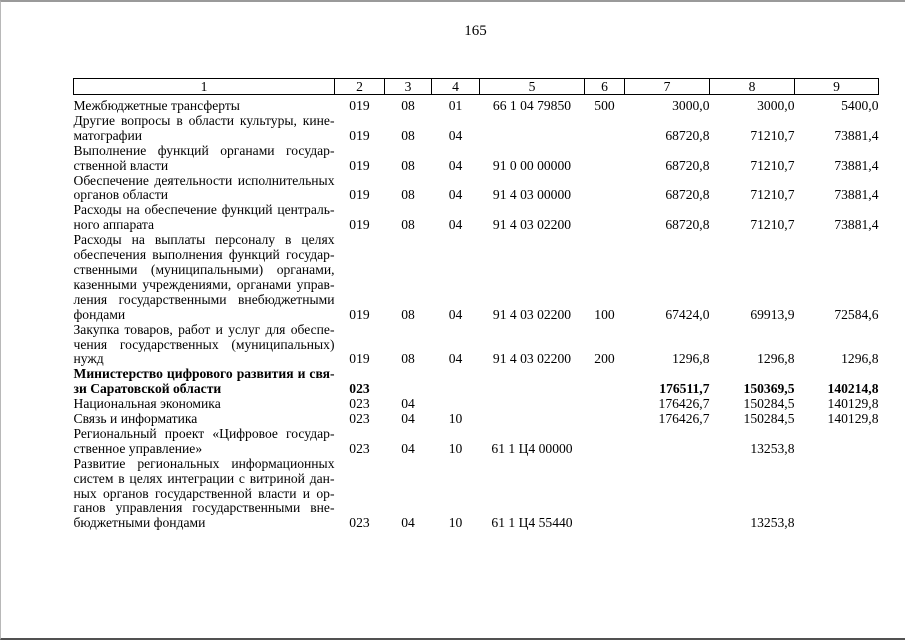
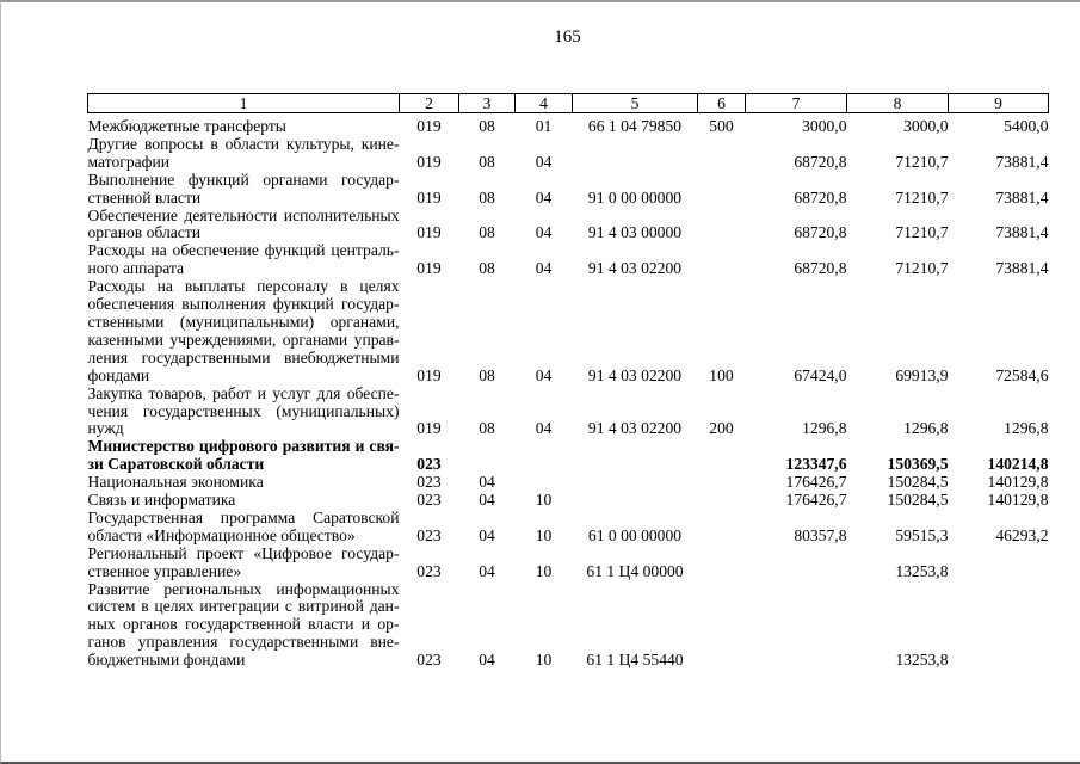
  165
  1	2	3	4	5	6	7	8	9
  Межбюджетные трансферты	019	08	01	66 1 04 79850	500	3000,0	3000,0	5400,0
  Другие вопросы в области культуры, кине-матографии	019	08	04			68720,8	71210,7	73881,4
  Выполнение функций органами государ-ственной власти	019	08	04	91 0 00 00000		68720,8	71210,7	73881,4
  Обеспечение деятельности исполнительныхорганов области	019	08	04	91 4 03 00000		68720,8	71210,7	73881,4
  Расходы на обеспечение функций централь-ного аппарата	019	08	04	91 4 03 02200		68720,8	71210,7	73881,4
  Расходы на выплаты персоналу в целяхобеспечения выполнения функций государ-ственными (муниципальными) органами,казенными учреждениями, органами управ-ления государственными внебюджетнымифондами	019	08	04	91 4 03 02200	100	67424,0	69913,9	72584,6
  Закупка товаров, работ и услуг для обеспе-чения государственных (муниципальных)нужд	019	08	04	91 4 03 02200	200	1296,8	1296,8	1296,8
- Министерство цифрового развития и свя-зи Саратовской области	023					176511,7	150369,5	140214,8
+ Министерство цифрового развития и свя-зи Саратовской области	023					123347,6	150369,5	140214,8
  Национальная экономика	023	04				176426,7	150284,5	140129,8
  Связь и информатика	023	04	10			176426,7	150284,5	140129,8
+ Государственная программа Саратовскойобласти «Информационное общество»	023	04	10	61 0 00 00000		80357,8	59515,3	46293,2
  Региональный проект «Цифровое государ-ственное управление»	023	04	10	61 1 Ц4 00000			13253,8
  Развитие региональных информационныхсистем в целях интеграции с витриной дан-ных органов государственной власти и ор-ганов управления государственными вне-бюджетными фондами	023	04	10	61 1 Ц4 55440			13253,8
